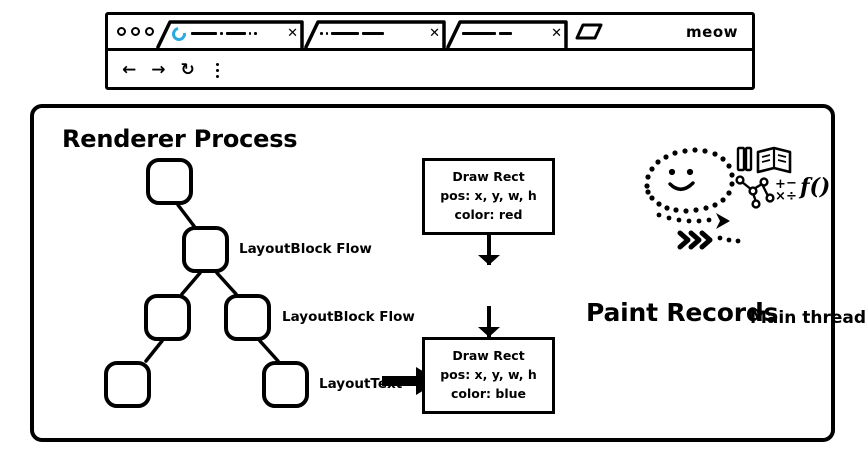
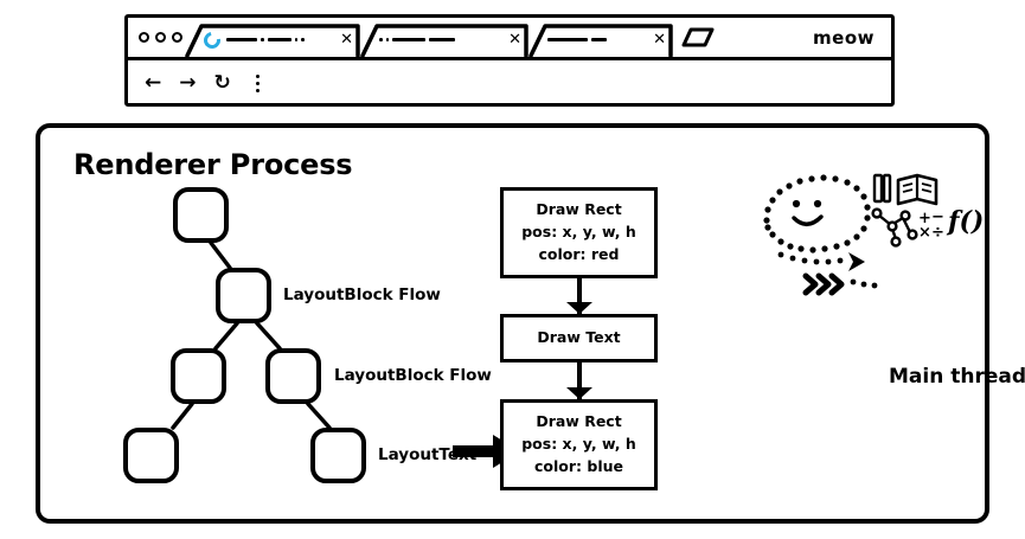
  ✕
  ✕
  ✕
  meow
  ←
  →
  ↻
  Renderer Process
  LayoutBlock Flow
  LayoutBlock Flow
  LayoutT
  Draw Rect
  pos: x, y, w, h
  color: red
+ Draw Text
  Draw Rect
  pos: x, y, w, h
  color: blue
- Paint Records
  +
  −
  ×
  ÷
  f()
  Main thread
